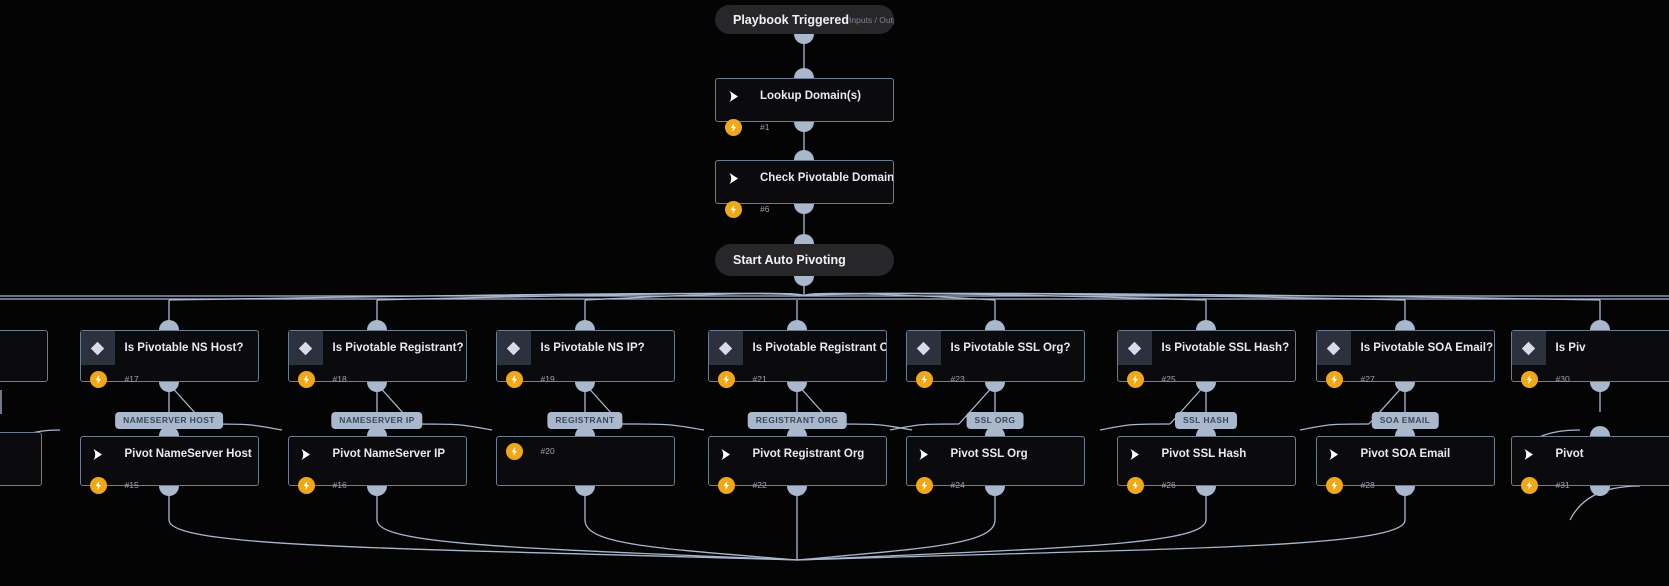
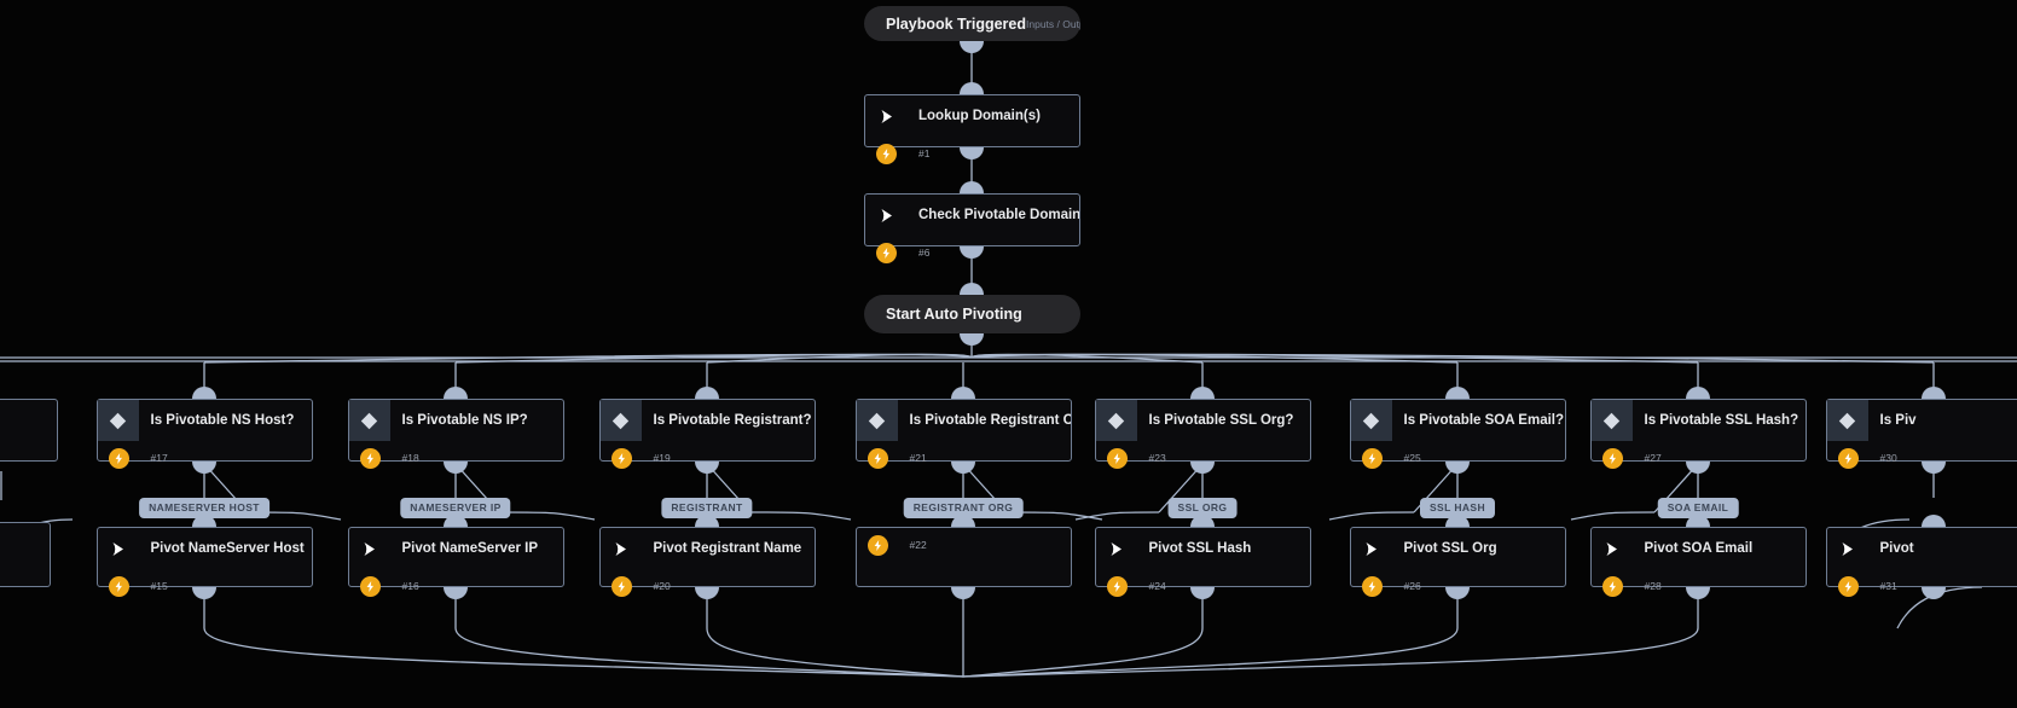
  Playbook Triggered
  Inputs / Out
  Lookup Domain(s)
  #1
  Check Pivotable Domain
  #6
  Start Auto Pivoting
  Is Pivotable NS Host?
  #17
- Is Pivotable Registrant?
+ Is Pivotable NS IP?
  #18
- Is Pivotable NS IP?
+ Is Pivotable Registrant?
  #19
  Is Pivotable Registrant O
  #21
  Is Pivotable SSL Org?
  #23
- Is Pivotable SSL Hash?
+ Is Pivotable SOA Email?
  #25
- Is Pivotable SOA Email?
+ Is Pivotable SSL Hash?
  #27
  Is Piv
  #30
  NAMESERVER HOST
  NAMESERVER IP
  REGISTRANT
  REGISTRANT ORG
  SSL ORG
  SSL HASH
  SOA EMAIL
  Pivot NameServer Host
  #15
  Pivot NameServer IP
  #16
+ Pivot Registrant Name
  #20
- Pivot Registrant Org
  #22
- Pivot SSL Org
+ Pivot SSL Hash
  #24
- Pivot SSL Hash
+ Pivot SSL Org
  #26
  Pivot SOA Email
  #28
  Pivot
  #31
